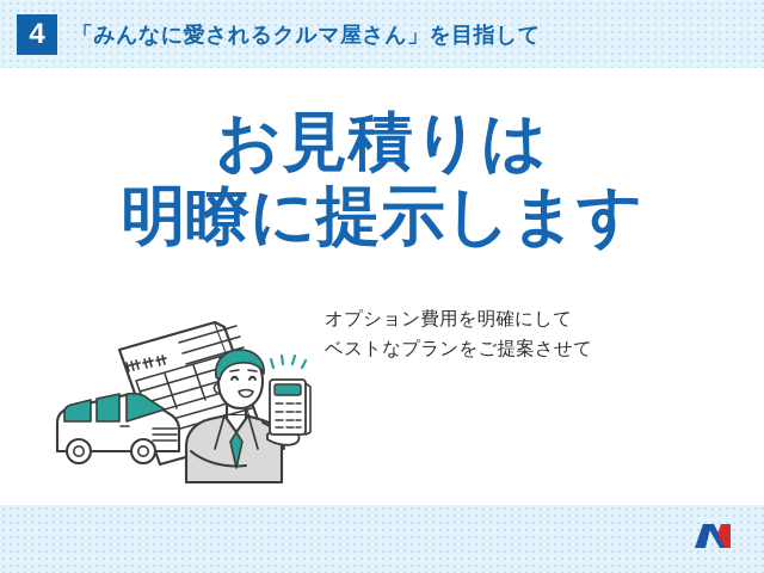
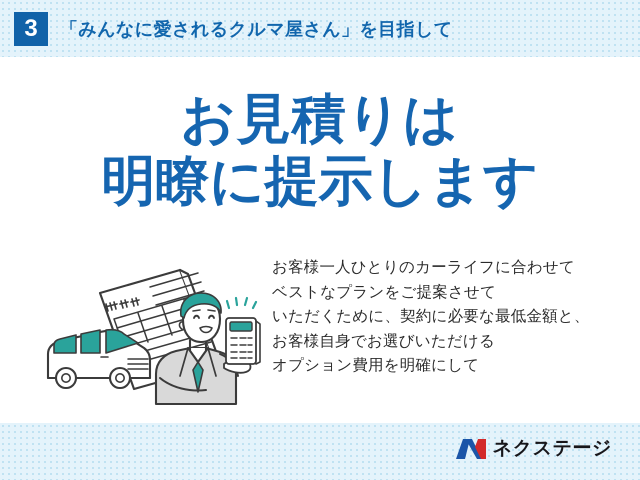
- 4
+ 3
  「みんなに愛されるクルマ屋さん」を目指して
  お見積りは
  明瞭に提示します
+ お客様一人ひとりのカーライフに合わせて
- オプション費用を明確にして
+ ベストなプランをご提案させて
+ いただくために、契約に必要な最低金額と、
+ お客様自身でお選びいただける
- ベストなプランをご提案させて
+ オプション費用を明確にして
+ ネクステージ
